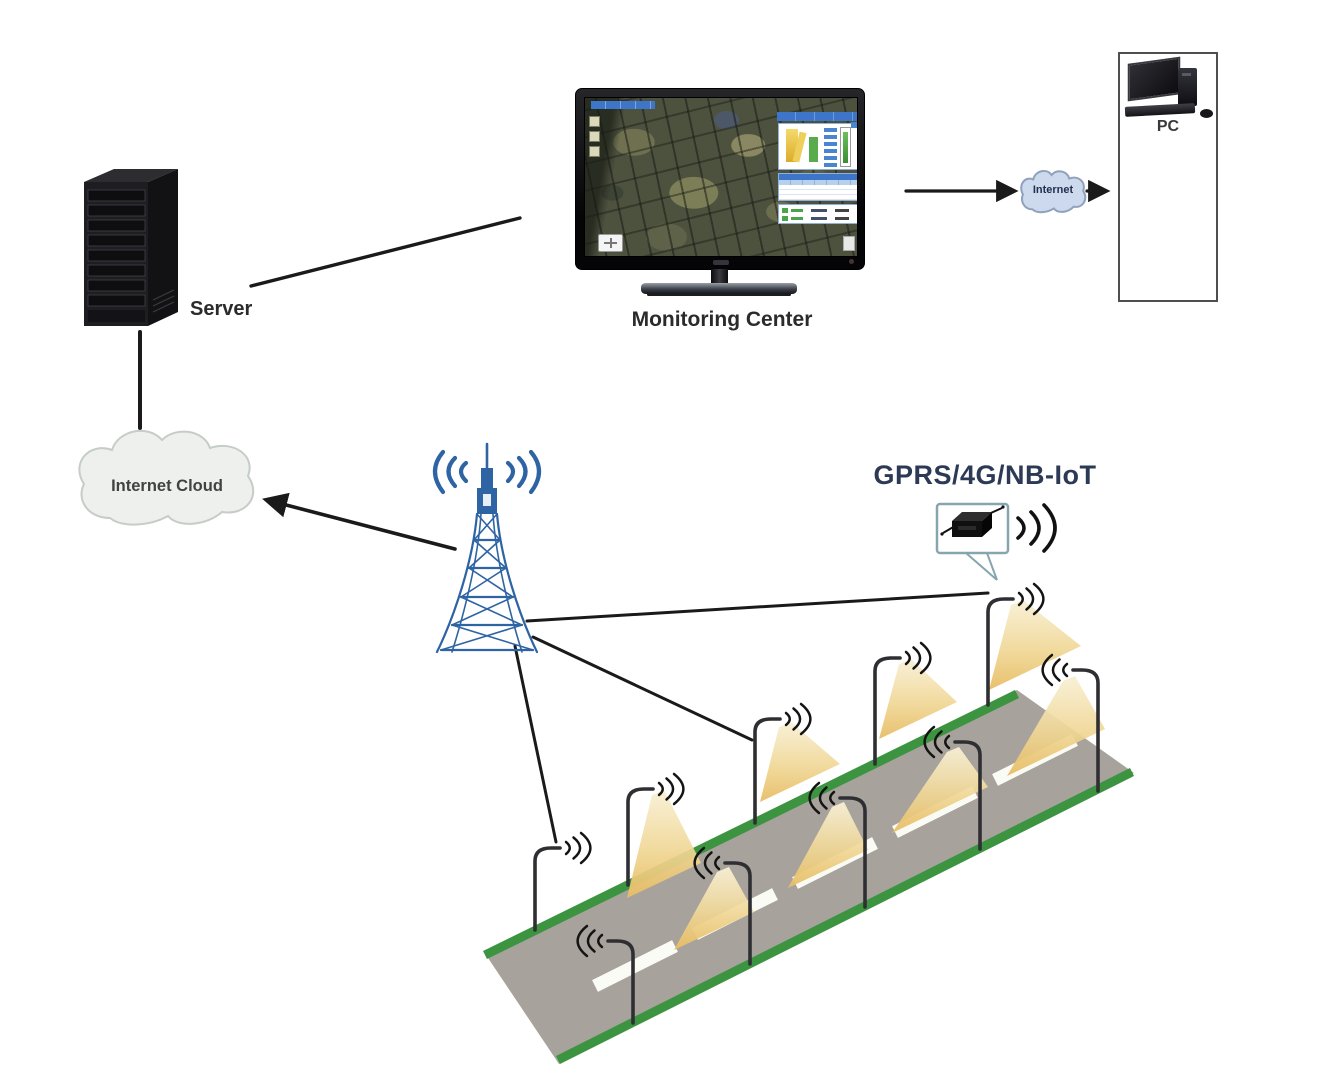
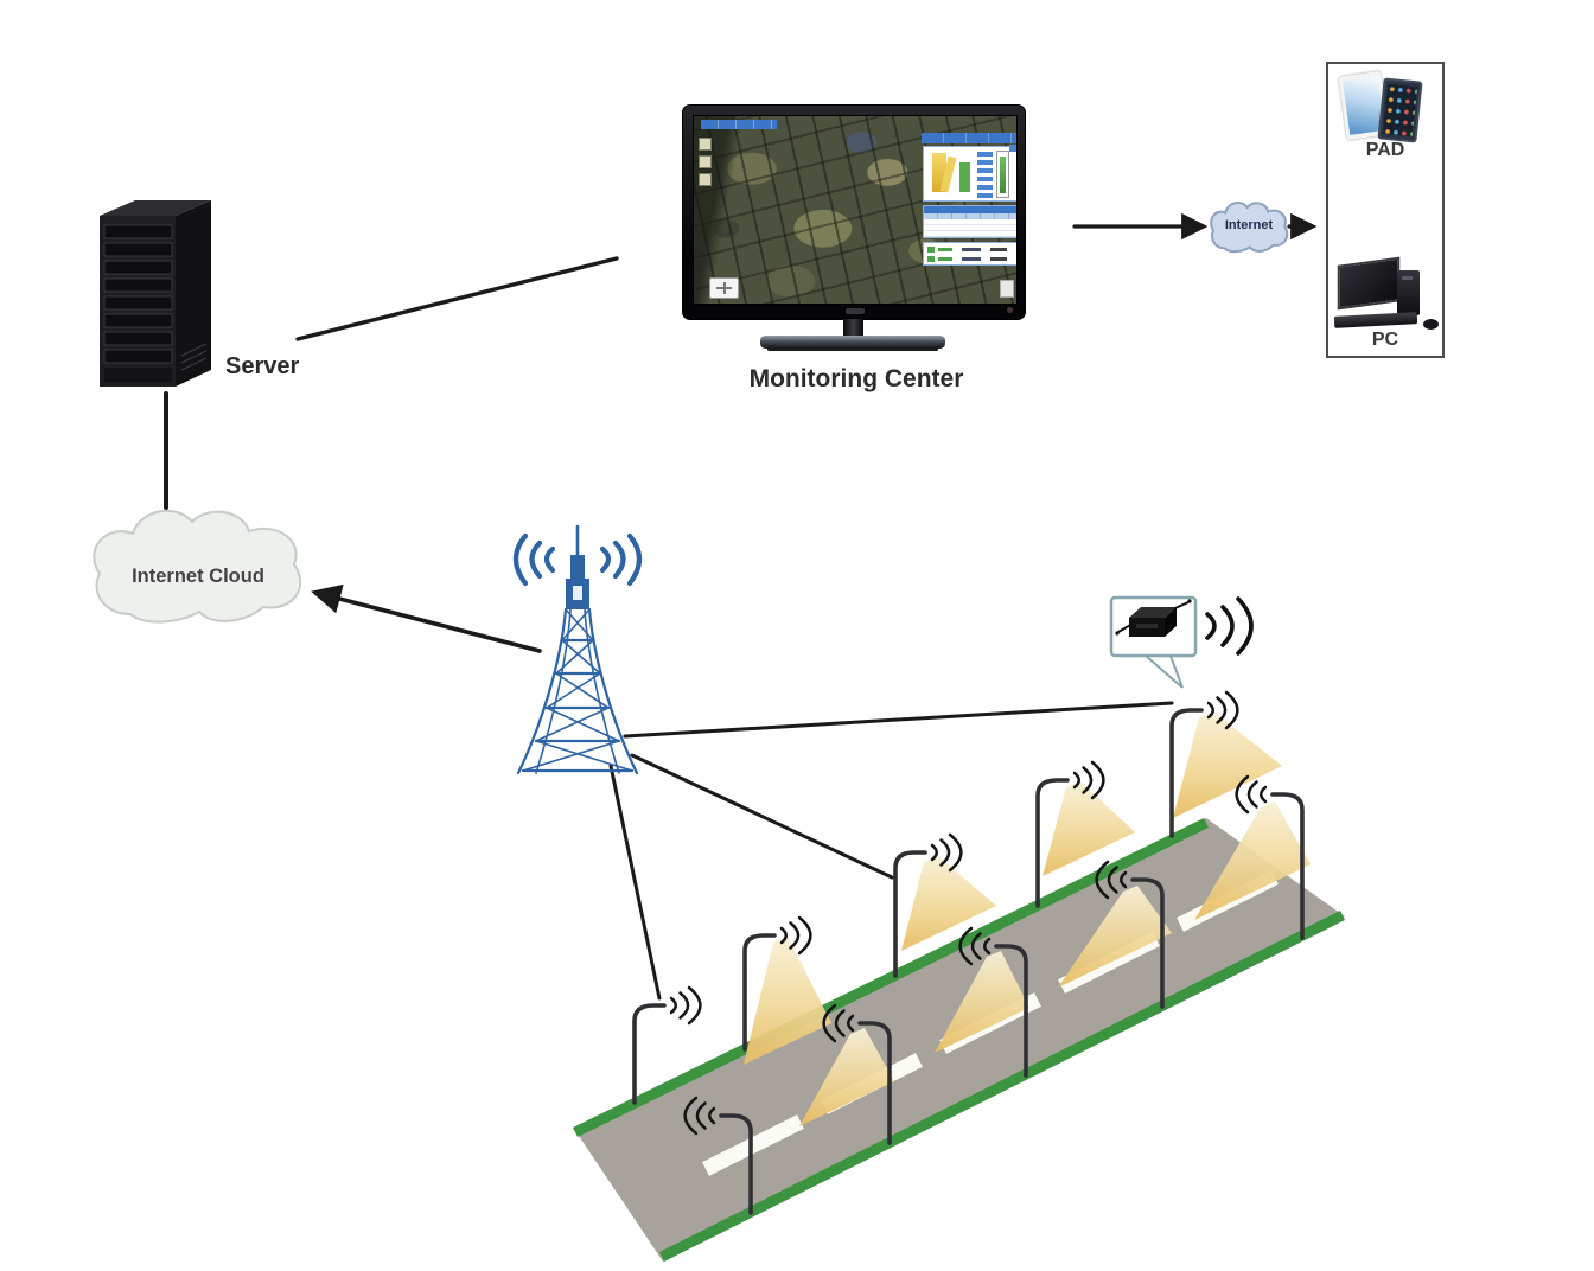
+ PAD
  PC
  Server
  Monitoring Center
- GPRS/4G/NB-IoT
  Internet Cloud
  Internet
